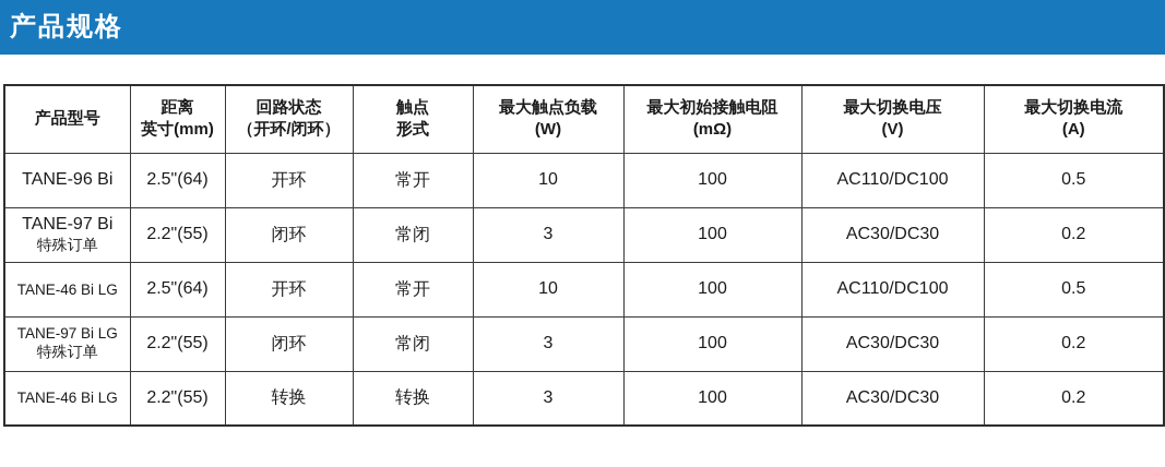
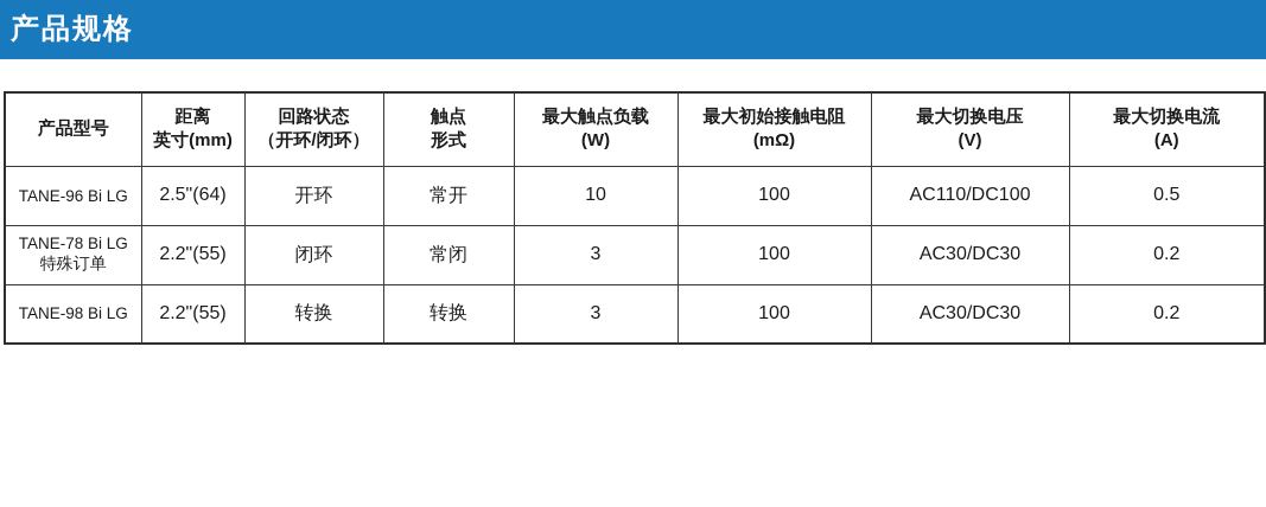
  产品规格
  产品型号	距离英寸(mm)	回路状态（开环/闭环）	触点形式	最大触点负载(W)	最大初始接触电阻(mΩ)	最大切换电压(V)	最大切换电流(A)
- TANE-96 Bi	2.5"(64)	开环	常开	10	100	AC110/DC100	0.5
- TANE-97 Bi特殊订单	2.2"(55)	闭环	常闭	3	100	AC30/DC30	0.2
- TANE-46 Bi LG	2.5"(64)	开环	常开	10	100	AC110/DC100	0.5
+ TANE-96 Bi LG	2.5"(64)	开环	常开	10	100	AC110/DC100	0.5
- TANE-97 Bi LG特殊订单	2.2"(55)	闭环	常闭	3	100	AC30/DC30	0.2
+ TANE-78 Bi LG特殊订单	2.2"(55)	闭环	常闭	3	100	AC30/DC30	0.2
- TANE-46 Bi LG	2.2"(55)	转换	转换	3	100	AC30/DC30	0.2
+ TANE-98 Bi LG	2.2"(55)	转换	转换	3	100	AC30/DC30	0.2
